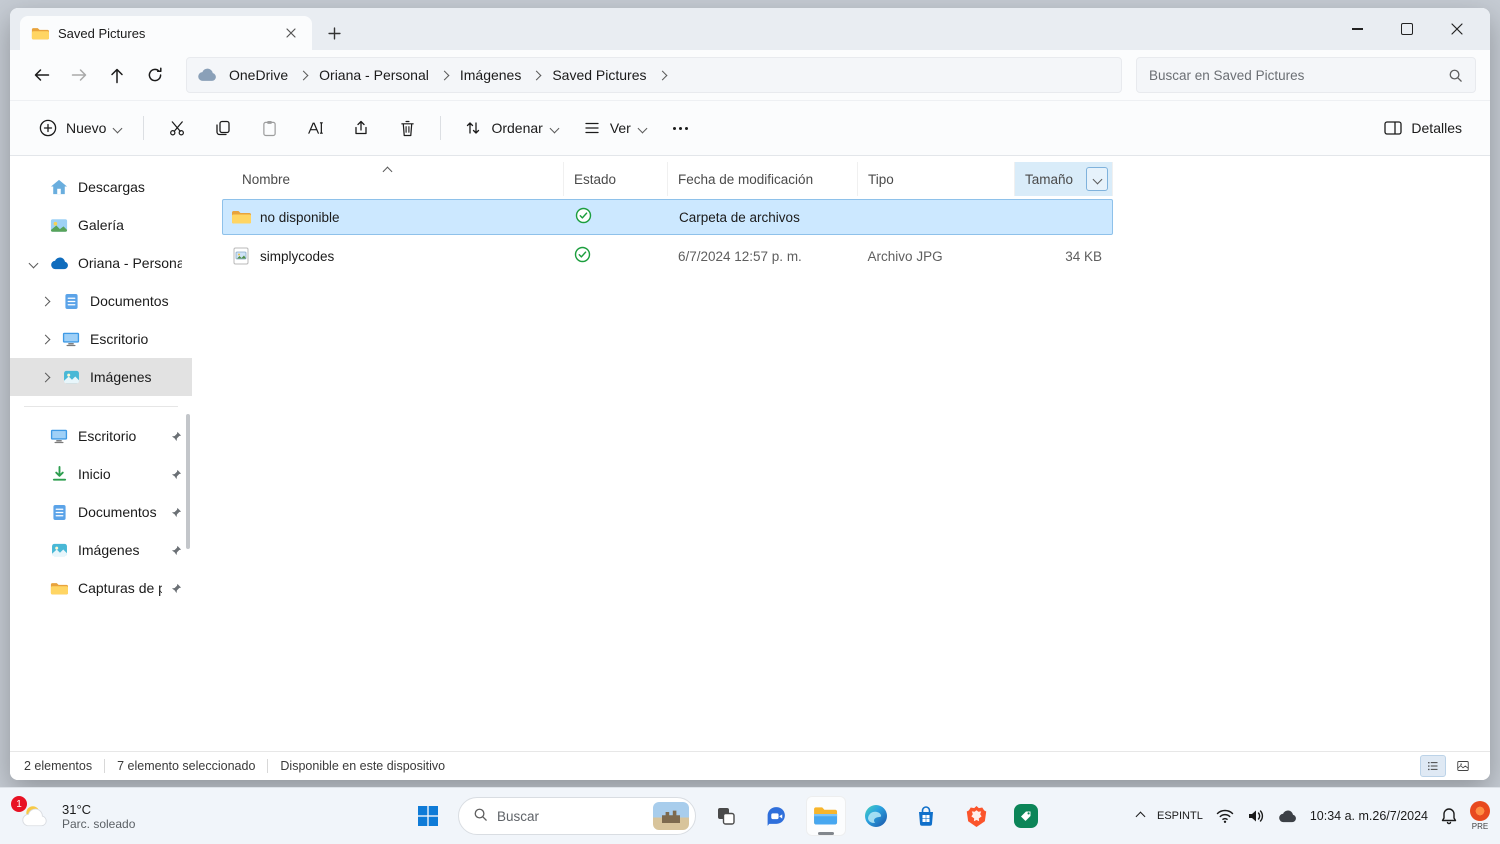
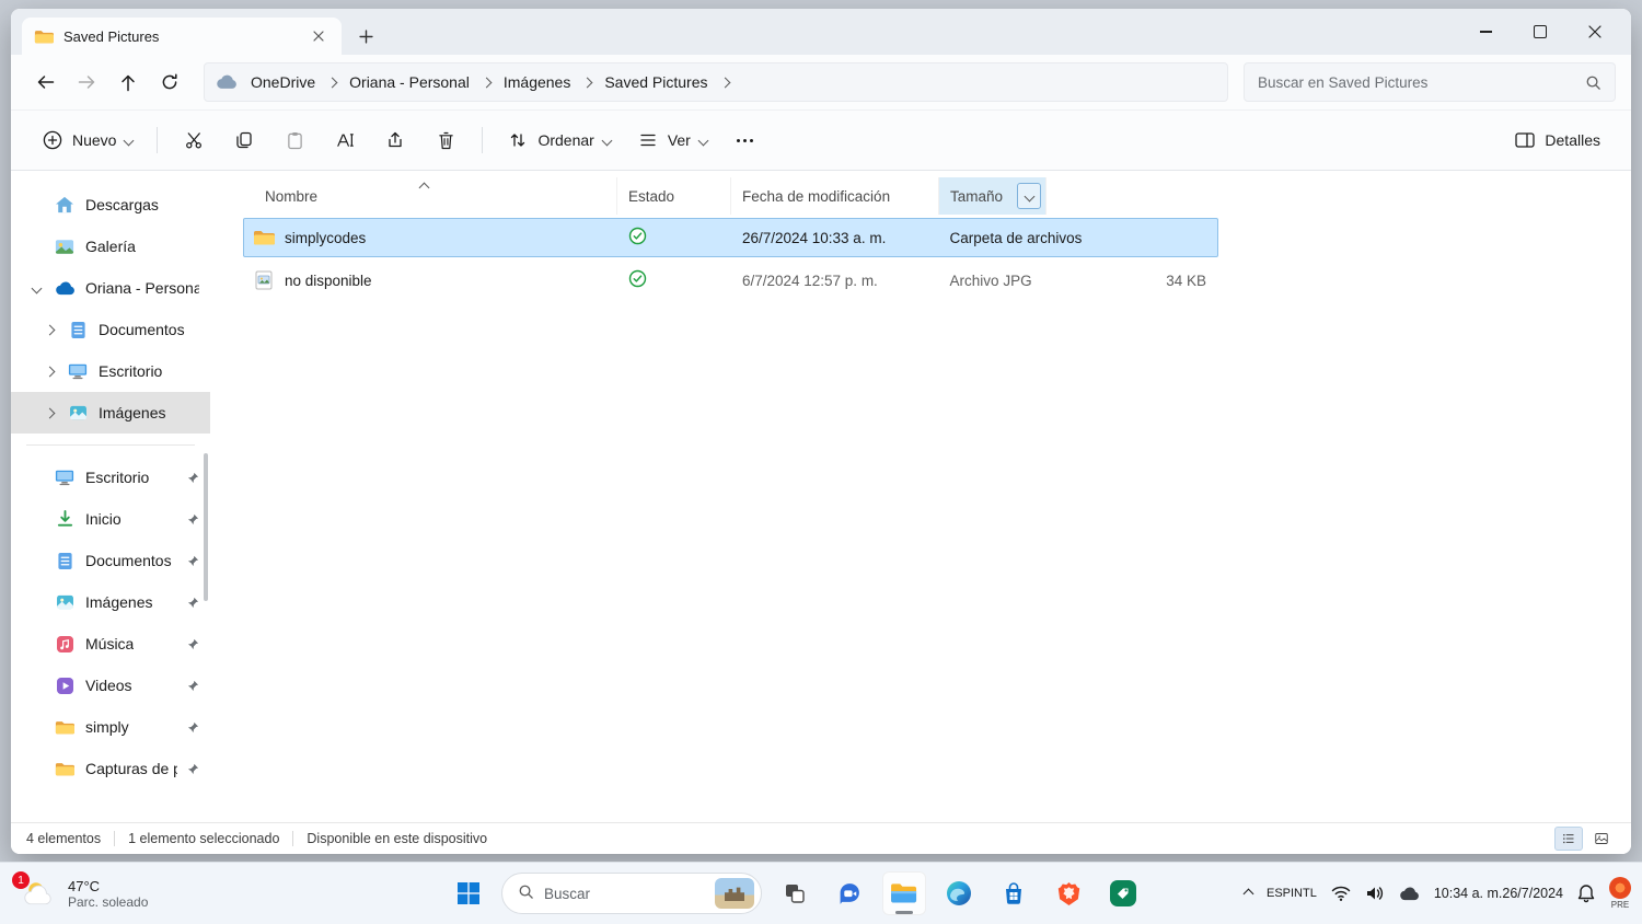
  Saved Pictures
  OneDrive
  Oriana - Personal
  Imágenes
  Saved Pictures
  Buscar en Saved Pictures
  Nuevo
  Ordenar
  Ver
  Detalles
  Descargas
  Galería
  Oriana - Persona
  Documentos
  Escritorio
  Imágenes
  Escritorio
  Inicio
  Documentos
  Imágenes
+ Música
+ Videos
+ simply
  Nombre
  Estado
  Fecha de modificación
- Tipo
  Tamaño
- no disponible
+ simplycodes
+ 26/7/2024 10:33 a. m.
  Carpeta de archivos
- simplycodes
+ no disponible
  6/7/2024 12:57 p. m.
  Archivo JPG
  34 KB
- 2 elementos
+ 4 elementos
- 7 elemento seleccionado
+ 1 elemento seleccionado
  Disponible en este dispositivo
  1
- 31°C
+ 47°C
  Parc. soleado
  Buscar
  ESP
  INTL
  10:34 a. m.
  26/7/2024
  PRE
